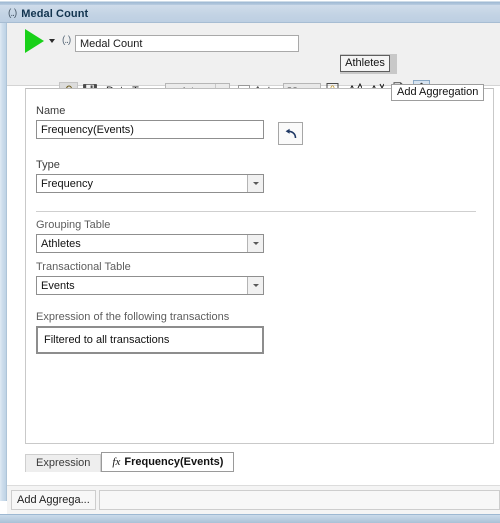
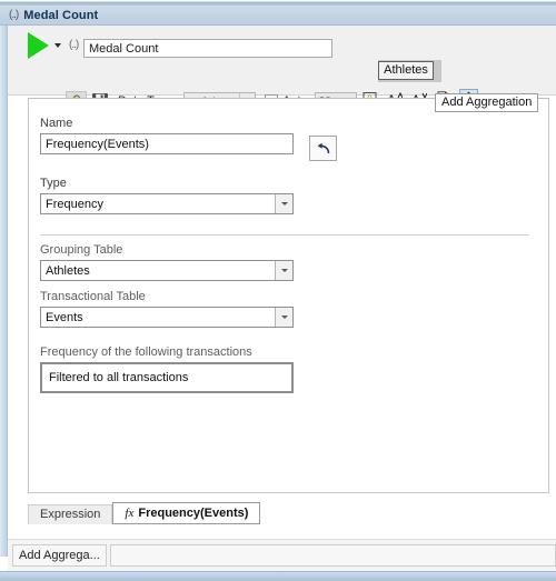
  (..)
  Medal Count
  (..)
  Medal Count
  Athletes
  Add Aggregation
  Name
  Frequency(Events)
  Type
  Frequency
  Grouping Table
  Athletes
  Transactional Table
  Events
- Expression of the following transactions
+ Frequency of the following transactions
  Filtered to all transactions
  Expression
  fx Frequency(Events)
  Add Aggrega...
